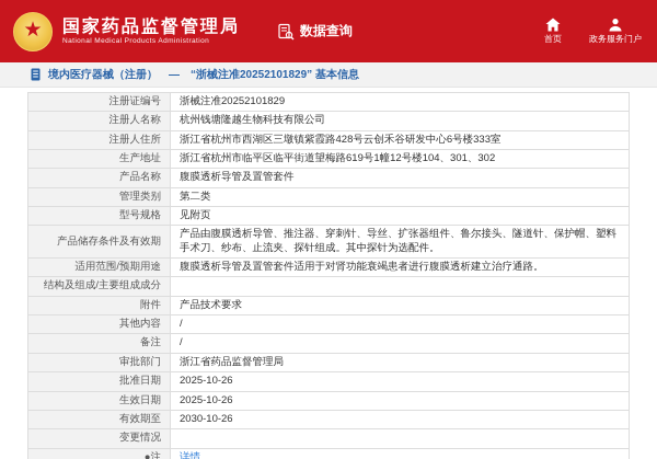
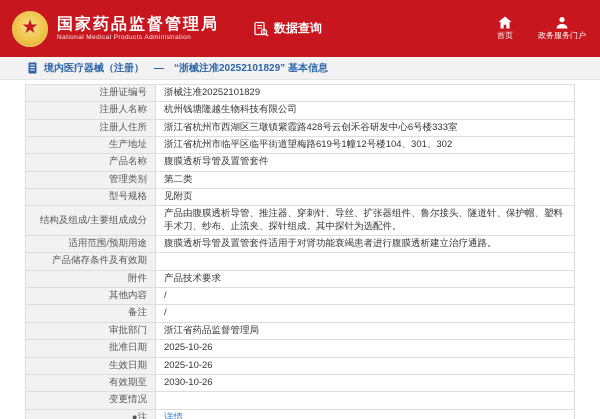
  ★
  国家药品监督管理局
  数据查询
  首页
  政务服务门户
  境内医疗器械（注册） — “浙械注准20252101829” 基本信息
  注册证编号	浙械注准20252101829
  注册人名称	杭州钱塘隆越生物科技有限公司
  注册人住所	浙江省杭州市西湖区三墩镇紫霞路428号云创禾谷研发中心6号楼333室
  生产地址	浙江省杭州市临平区临平街道望梅路619号1幢12号楼104、301、302
  产品名称	腹膜透析导管及置管套件
  管理类别	第二类
  型号规格	见附页
- 产品储存条件及有效期	产品由腹膜透析导管、推注器、穿刺针、导丝、扩张器组件、鲁尔接头、隧道针、保护帽、塑料手术刀、纱布、止流夹、探针组成。其中探针为选配件。
+ 结构及组成/主要组成成分	产品由腹膜透析导管、推注器、穿刺针、导丝、扩张器组件、鲁尔接头、隧道针、保护帽、塑料手术刀、纱布、止流夹、探针组成。其中探针为选配件。
  适用范围/预期用途	腹膜透析导管及置管套件适用于对肾功能衰竭患者进行腹膜透析建立治疗通路。
- 结构及组成/主要组成成分
+ 产品储存条件及有效期
  附件	产品技术要求
  其他内容	/
  备注	/
  审批部门	浙江省药品监督管理局
  批准日期	2025-10-26
  生效日期	2025-10-26
  有效期至	2030-10-26
  变更情况
  ●注	详情
